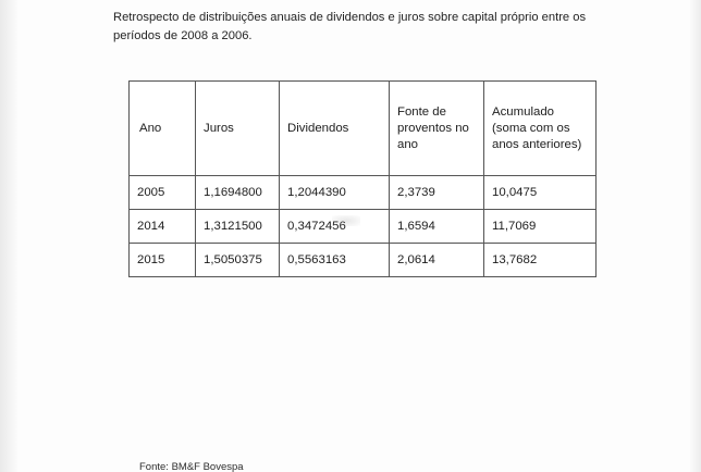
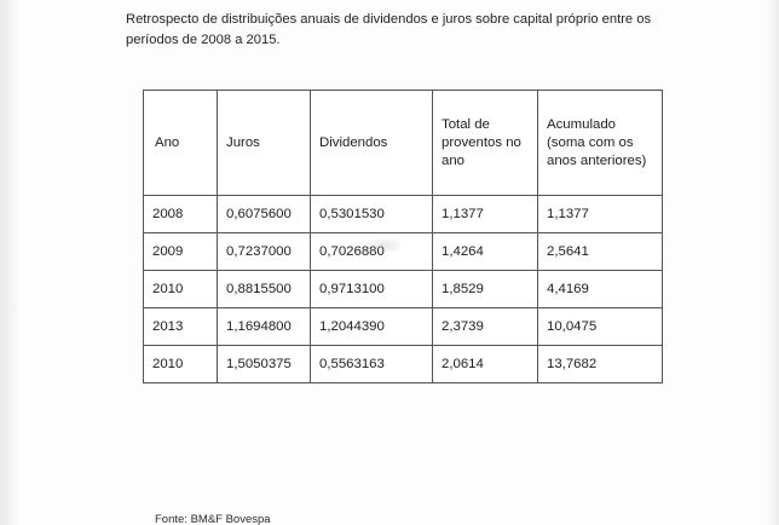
- Retrospecto de distribuições anuais de dividendos e juros sobre capital próprio entre os períodos de 2008 a 2006.
+ Retrospecto de distribuições anuais de dividendos e juros sobre capital próprio entre os períodos de 2008 a 2015.
- Ano	Juros	Dividendos	Fonte de proventos no ano	Acumulado (soma com os anos anteriores)
+ Ano	Juros	Dividendos	Total de proventos no ano	Acumulado (soma com os anos anteriores)
+ 2008	0,6075600	0,5301530	1,1377	1,1377
+ 2009	0,7237000	0,7026880	1,4264	2,5641
+ 2010	0,8815500	0,9713100	1,8529	4,4169
- 2005	1,1694800	1,2044390	2,3739	10,0475
+ 2013	1,1694800	1,2044390	2,3739	10,0475
- 2014	1,3121500	0,3472456	1,6594	11,7069
- 2015	1,5050375	0,5563163	2,0614	13,7682
+ 2010	1,5050375	0,5563163	2,0614	13,7682
  Fonte: BM&F Bovespa
